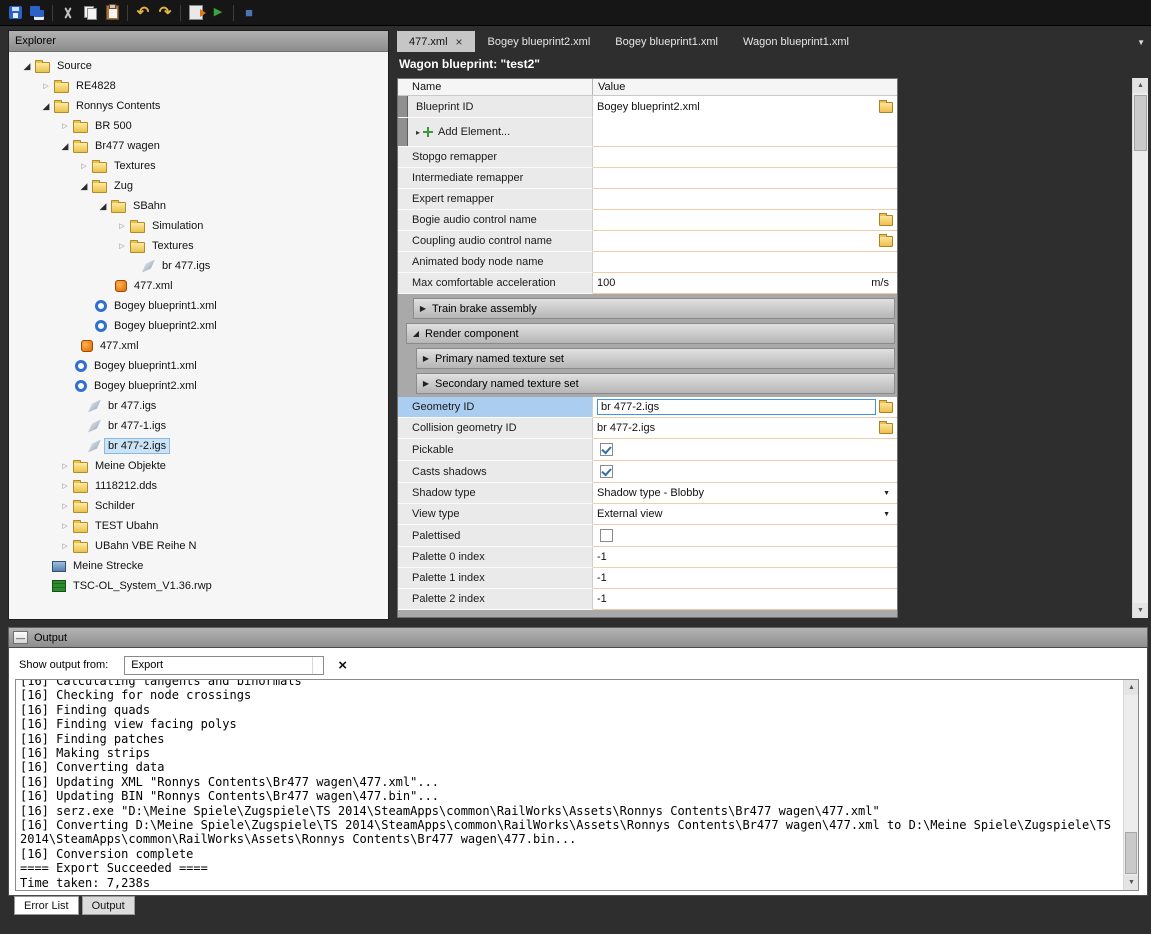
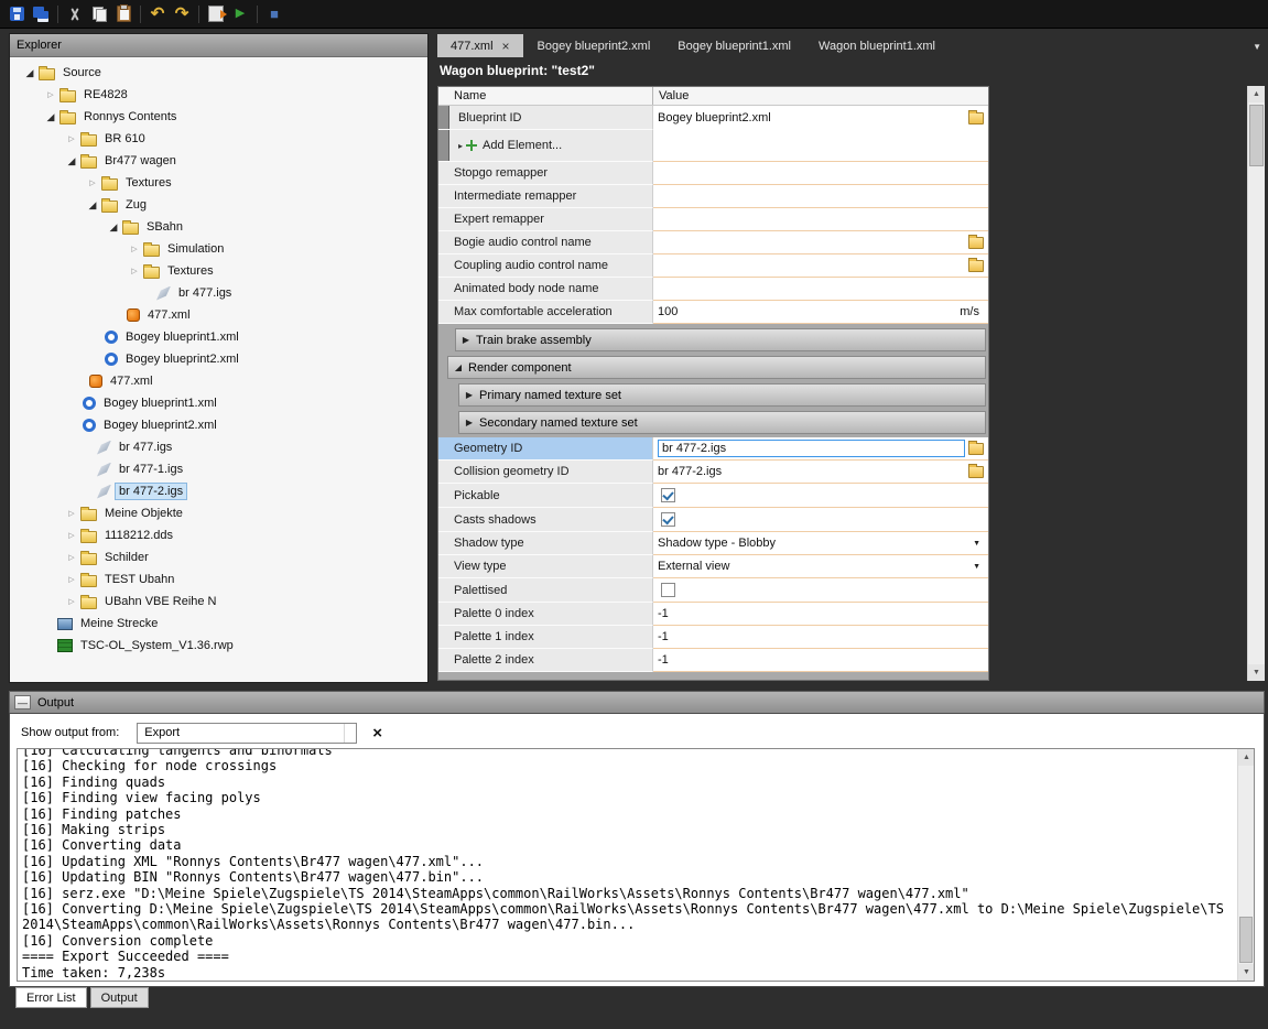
  ↶
  ↷
  ▶
  ■
  Explorer
  ◢
  Source
  RE4828
  ◢
  Ronnys Contents
- BR 500
+ BR 610
  ◢
  Br477 wagen
  Textures
  ◢
  Zug
  ◢
  SBahn
  Simulation
  Textures
  br 477.igs
  477.xml
  Bogey blueprint1.xml
  Bogey blueprint2.xml
  477.xml
  Bogey blueprint1.xml
  Bogey blueprint2.xml
  br 477.igs
  br 477-1.igs
  br 477-2.igs
  Meine Objekte
  1118212.dds
  Schilder
  TEST Ubahn
  UBahn VBE Reihe N
  Meine Strecke
  TSC-OL_System_V1.36.rwp
  477.xml
  ×
  Bogey blueprint2.xml
  Bogey blueprint1.xml
  Wagon blueprint1.xml
  ▼
  Wagon blueprint: "test2"
  Name
  Value
  Blueprint ID
  Bogey blueprint2.xml
  ▸
  Add Element...
  Stopgo remapper
  Intermediate remapper
  Expert remapper
  Bogie audio control name
  Coupling audio control name
  Animated body node name
  Max comfortable acceleration
  100
  m/s
  ▶
  Train brake assembly
  ◢
  Render component
  ▶
  Primary named texture set
  ▶
  Secondary named texture set
  Geometry ID
  br 477-2.igs
  Collision geometry ID
  br 477-2.igs
  Pickable
  Casts shadows
  Shadow type
  Shadow type - Blobby
  View type
  External view
  Palettised
  Palette 0 index
  -1
  Palette 1 index
  -1
  Palette 2 index
  -1
  —
  Output
  Show output from:
  Export
  ×
  [16] Calculating tangents and binormals
  [16] Checking for node crossings
  [16] Finding quads
  [16] Finding view facing polys
  [16] Finding patches
  [16] Making strips
  [16] Converting data
  [16] Updating XML "Ronnys Contents\Br477 wagen\477.xml"...
  [16] Updating BIN "Ronnys Contents\Br477 wagen\477.bin"...
  [16] serz.exe "D:\Meine Spiele\Zugspiele\TS 2014\SteamApps\common\RailWorks\Assets\Ronnys Contents\Br477 wagen\477.xml"
  [16] Converting D:\Meine Spiele\Zugspiele\TS 2014\SteamApps\common\RailWorks\Assets\Ronnys Contents\Br477 wagen\477.xml to D:\Meine Spiele\Zugspiele\TS 2014\SteamApps\common\RailWorks\Assets\Ronnys Contents\Br477 wagen\477.bin...
  [16] Conversion complete
  ==== Export Succeeded ====
  Time taken: 7,238s
  Error List
  Output
